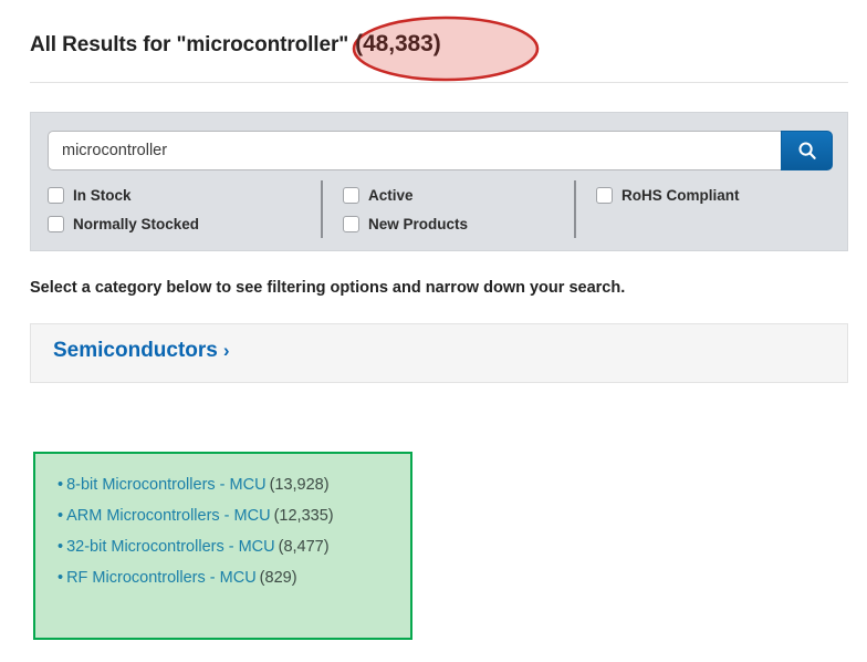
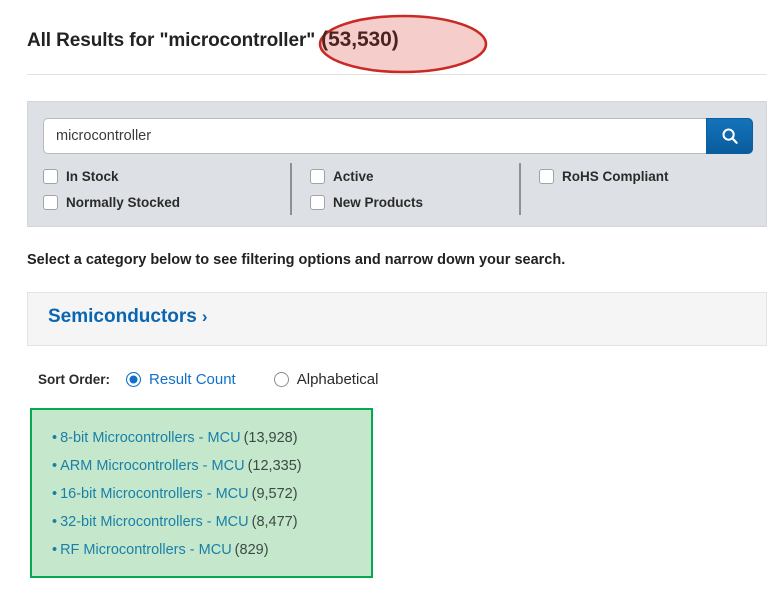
- All Results for "microcontroller" (48,383)
+ All Results for "microcontroller" (53,530)
  microcontroller
  In Stock
  Normally Stocked
  Active
  New Products
  RoHS Compliant
  Select a category below to see filtering options and narrow down your search.
  Semiconductors ›
+ Sort Order:
+ Result Count
+ Alphabetical
  • 8-bit Microcontrollers - MCU (13,928)
  • ARM Microcontrollers - MCU (12,335)
+ • 16-bit Microcontrollers - MCU (9,572)
  • 32-bit Microcontrollers - MCU (8,477)
  • RF Microcontrollers - MCU (829)
